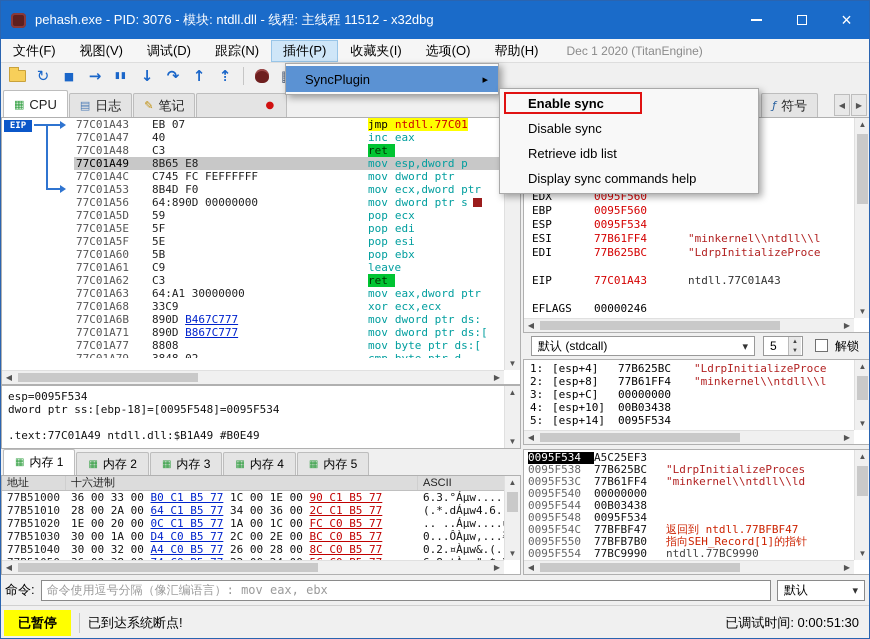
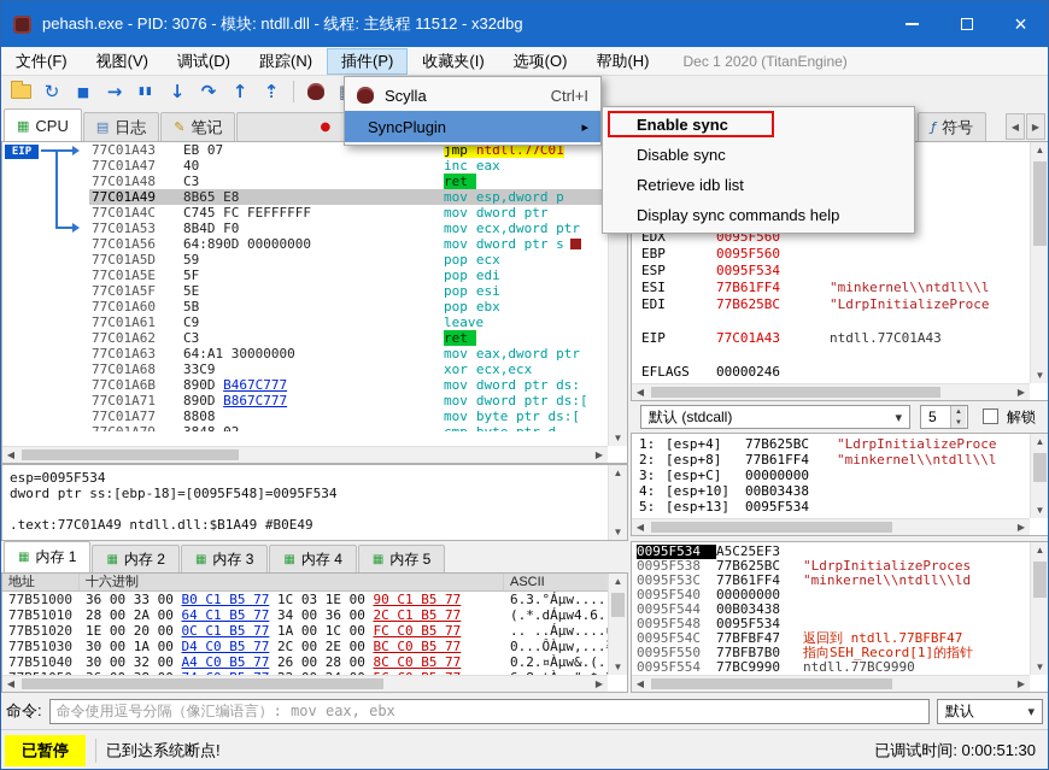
  pehash.exe - PID: 3076 - 模块: ntdll.dll - 线程: 主线程 11512 - x32dbg
  文件(F)
  视图(V)
  调试(D)
  跟踪(N)
  插件(P)
  收藏夹(I)
  选项(O)
  帮助(H)
  Dec 1 2020 (TitanEngine)
  ↻
  ■
  →
  ▮▮
  ↓
  ↷
  ↑
  ⇡
  ▦
  CPU
  ▤
  日志
  ✎
  笔记
  ●
  ƒ
  符号
  ◀
  ▶
  77C01A43
  EB 07
  jmp ntdll.77C01
  77C01A47
  40
  inc eax
  77C01A48
  C3
  ret
  77C01A49
  8B65 E8
  mov esp,dword p
  77C01A4C
  C745 FC FEFFFFFF
  mov dword ptr
  77C01A53
  8B4D F0
  mov ecx,dword ptr
  77C01A56
  64:890D 00000000
  mov dword ptr s
  77C01A5D
  59
  pop ecx
  77C01A5E
  5F
  pop edi
  77C01A5F
  5E
  pop esi
  77C01A60
  5B
  pop ebx
  77C01A61
  C9
  leave
  77C01A62
  C3
  ret
  77C01A63
  64:A1 30000000
  mov eax,dword ptr
  77C01A68
  33C9
  xor ecx,ecx
  77C01A6B
  890D B467C777
  mov dword ptr ds:
  77C01A71
  890D B867C777
  mov dword ptr ds:[
  77C01A77
  8808
  mov byte ptr ds:[
  EIP
  EDX
  0095F560
  EBP
  0095F560
  ESP
  0095F534
  ESI
  77B61FF4
  "minkernel\\ntdll\\l
  EDI
  77B625BC
  "LdrpInitializeProce
  EIP
  77C01A43
  ntdll.77C01A43
  EFLAGS
  00000246
  默认 (stdcall)
  5
  解锁
  1:
  [esp+4]
  77B625BC
  "LdrpInitializeProce
  2:
  [esp+8]
  77B61FF4
  "minkernel\\ntdll\\l
  3:
  [esp+C]
  00000000
  4:
  [esp+10]
  00B03438
  5:
- [esp+14]
+ [esp+13]
  0095F534
  esp=0095F534
  dword ptr ss:[ebp-18]=[0095F548]=0095F534
  .text:77C01A49 ntdll.dll:$B1A49 #B0E49
  ▦
  内存 1
  ▦
  内存 2
  ▦
  内存 3
  ▦
  内存 4
  ▦
  内存 5
  地址
  十六进制
  ASCII
  77B51000
- 36 00 33 00 B0 C1 B5 77 1C 00 1E 00 90 C1 B5 77
+ 36 00 33 00 B0 C1 B5 77 1C 03 1E 00 90 C1 B5 77
  6.3.°Áµw....
  77B51010
  28 00 2A 00 64 C1 B5 77 34 00 36 00 2C C1 B5 77
  (.*.dÁµw4.6.
  77B51020
  1E 00 20 00 0C C1 B5 77 1A 00 1C 00 FC C0 B5 77
  .. ..Áµw....
  77B51030
  30 00 1A 00 D4 C0 B5 77 2C 00 2E 00 BC C0 B5 77
  0...ÔÀµw,...
  77B51040
  30 00 32 00 A4 C0 B5 77 26 00 28 00 8C C0 B5 77
  0.2.¤Àµw&.(.
  0095F534
  A5C25EF3
  0095F538
  77B625BC
  "LdrpInitializeProces
  0095F53C
  77B61FF4
  "minkernel\\ntdll\\ld
  0095F540
  00000000
  0095F544
  00B03438
  0095F548
  0095F534
  0095F54C
  77BFBF47
  返回到 ntdll.77BFBF47
  0095F550
  77BFB7B0
  指向SEH_Record[1]的指针
  0095F554
  77BC9990
  ntdll.77BC9990
  命令:
  命令使用逗号分隔（像汇编语言）: mov eax, ebx
  默认
  已暂停
  已到达系统断点!
  已调试时间: 0:00:51:30
+ Scylla
+ Ctrl+I
  SyncPlugin
  ▸
  Enable sync
  Disable sync
  Retrieve idb list
  Display sync commands help
